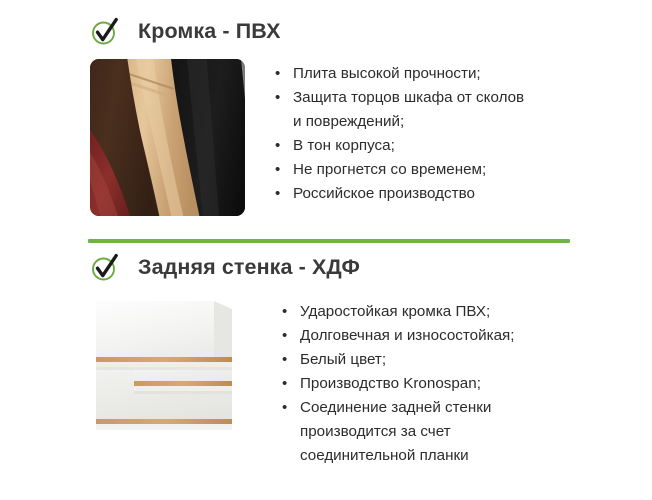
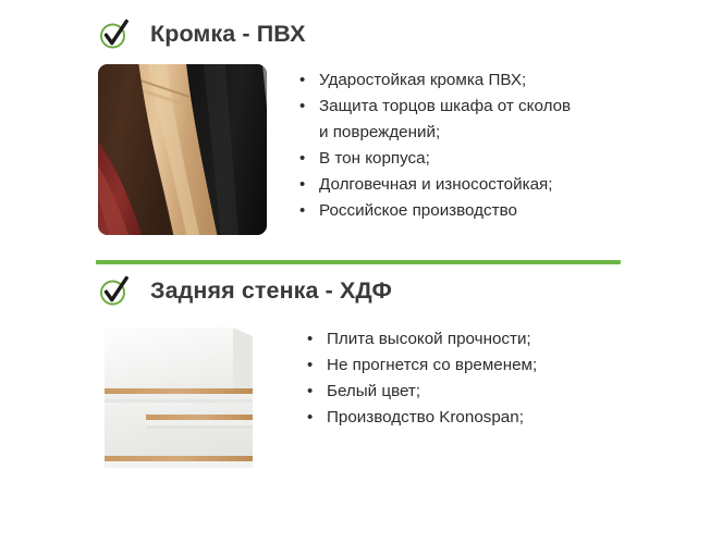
  Кромка - ПВХ
- Плита высокой прочности;
+ Ударостойкая кромка ПВХ;
  Защита торцов шкафа от сколов
  и повреждений;
  В тон корпуса;
- Не прогнется со временем;
+ Долговечная и износостойкая;
  Российское производство
  Задняя стенка - ХДФ
- Ударостойкая кромка ПВХ;
+ Плита высокой прочности;
- Долговечная и износостойкая;
+ Не прогнется со временем;
  Белый цвет;
  Производство Kronospan;
- Соединение задней стенки
- производится за счет
- соединительной планки
